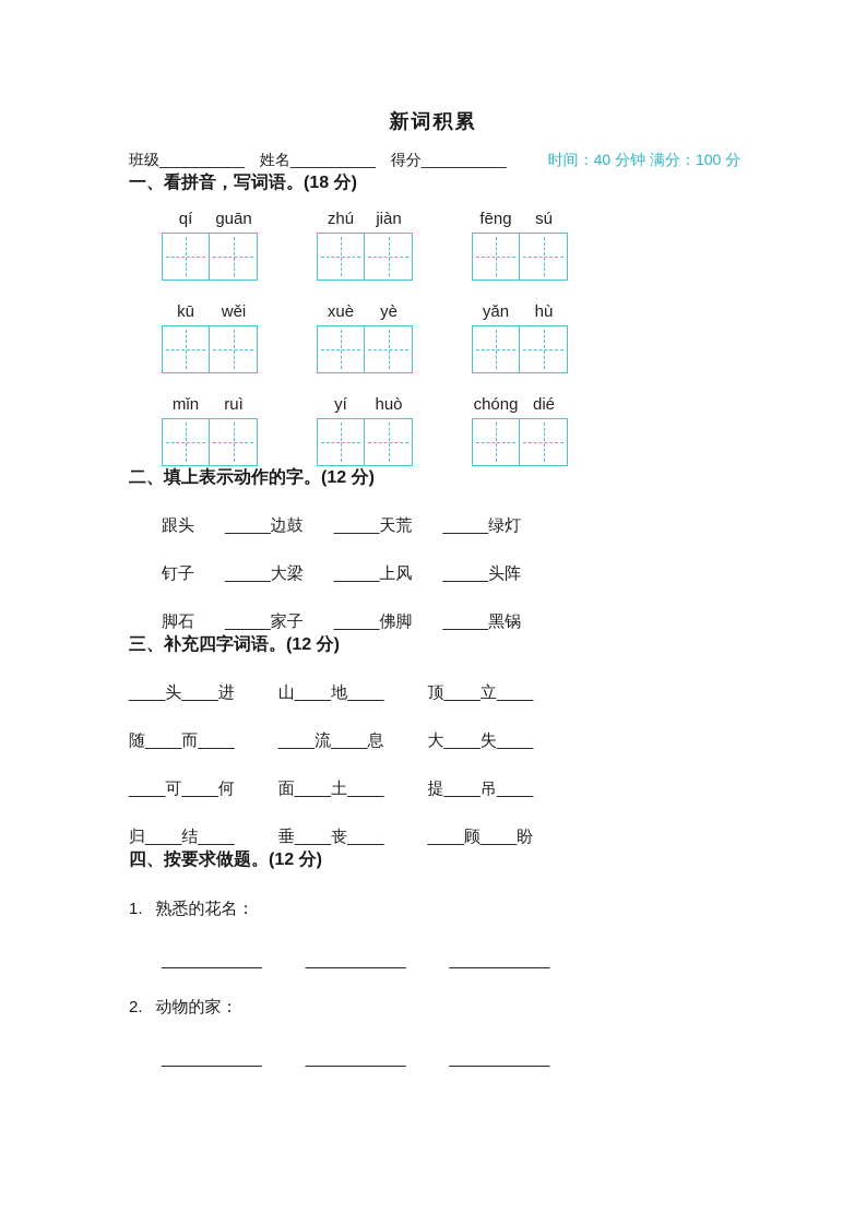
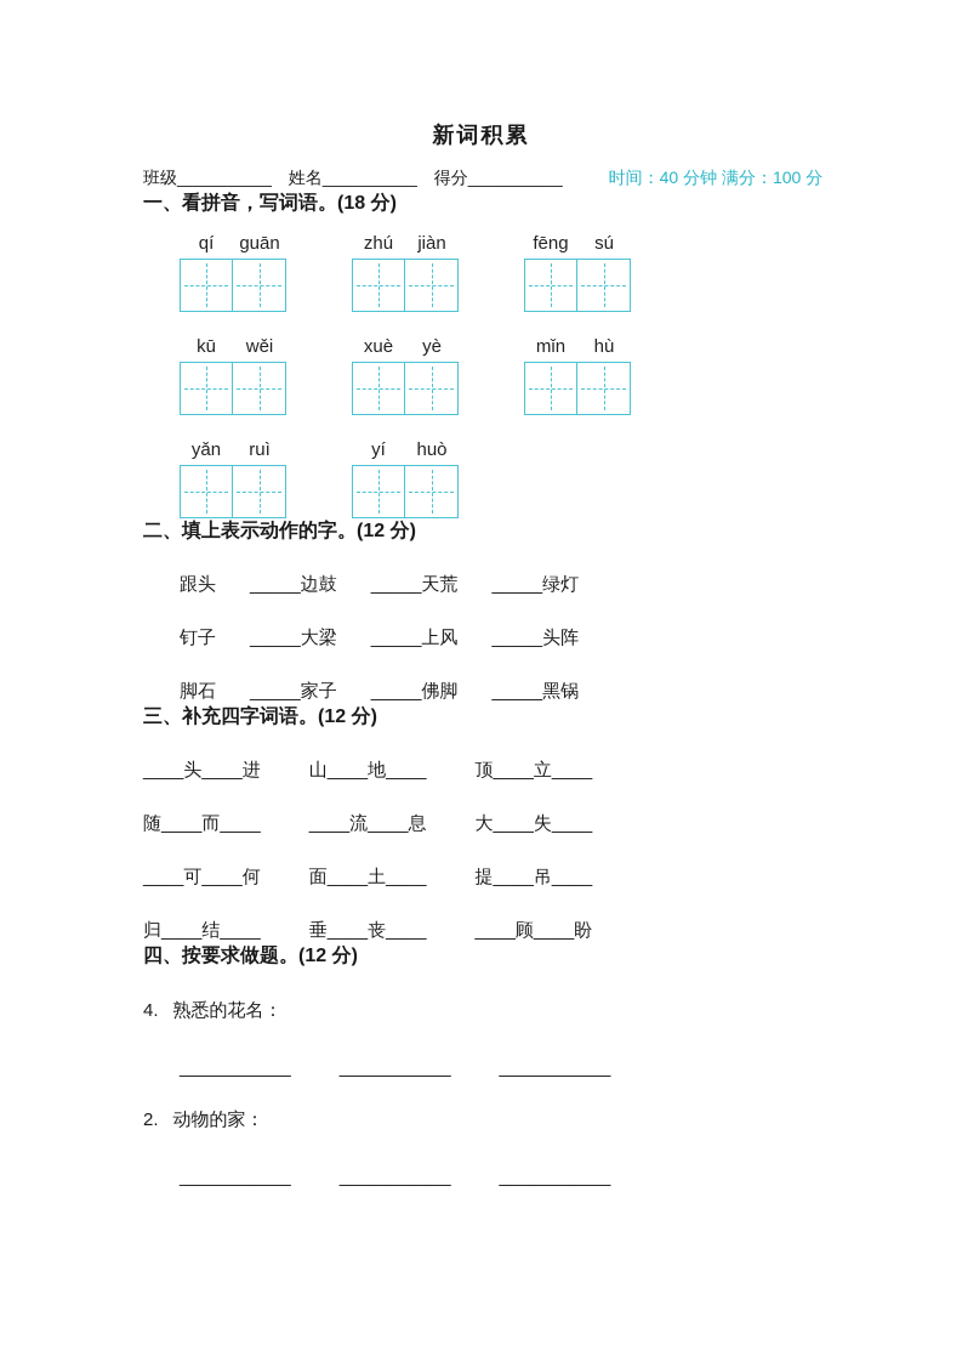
  新词积累
  班级__________
  姓名__________
  得分__________
  时间：40 分钟 满分：100 分
  一、看拼音，写词语。(18 分)
  qí
  guān
  zhú
  jiàn
  fēng
  sú
  kū
  wěi
  xuè
  yè
- yǎn
+ mǐn
  hù
- mǐn
+ yǎn
  ruì
  yí
  huò
- chóng
- dié
  二、填上表示动作的字。(12 分)
  跟头
  _____边鼓
  _____天荒
  _____绿灯
  钉子
  _____大梁
  _____上风
  _____头阵
  脚石
  _____家子
  _____佛脚
  _____黑锅
  三、补充四字词语。(12 分)
  ____头____进
  山____地____
  顶____立____
  随____而____
  ____流____息
  大____失____
  ____可____何
  面____土____
  提____吊____
  归____结____
  垂____丧____
  ____顾____盼
  四、按要求做题。(12 分)
- 1. 熟悉的花名：
+ 4. 熟悉的花名：
  ___________
  ___________
  ___________
  2. 动物的家：
  ___________
  ___________
  ___________
